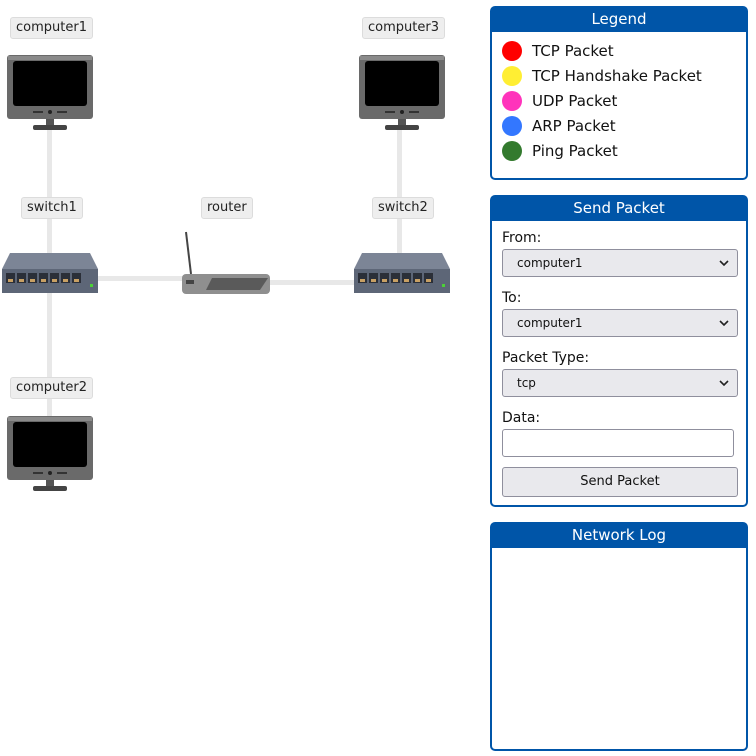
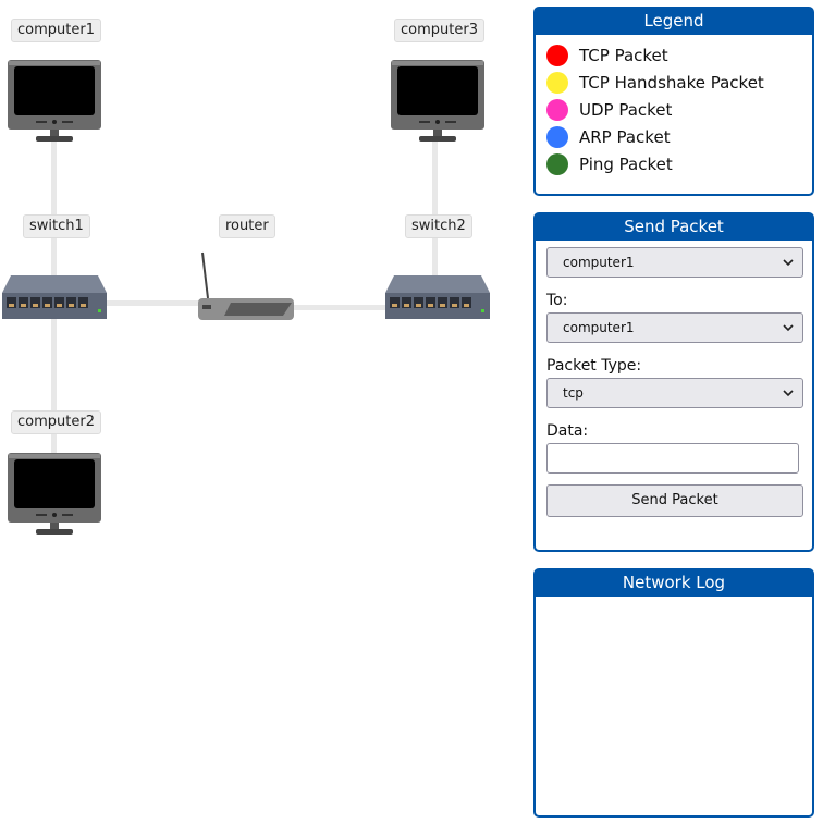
  computer1
  computer3
  computer2
  switch1
  router
  switch2
  Legend
  TCP Packet
  TCP Handshake Packet
  UDP Packet
  ARP Packet
  Ping Packet
  Send Packet
- From:
  computer1
  To:
  computer1
  Packet Type:
  tcp
  Data:
  Send Packet
  Network Log
